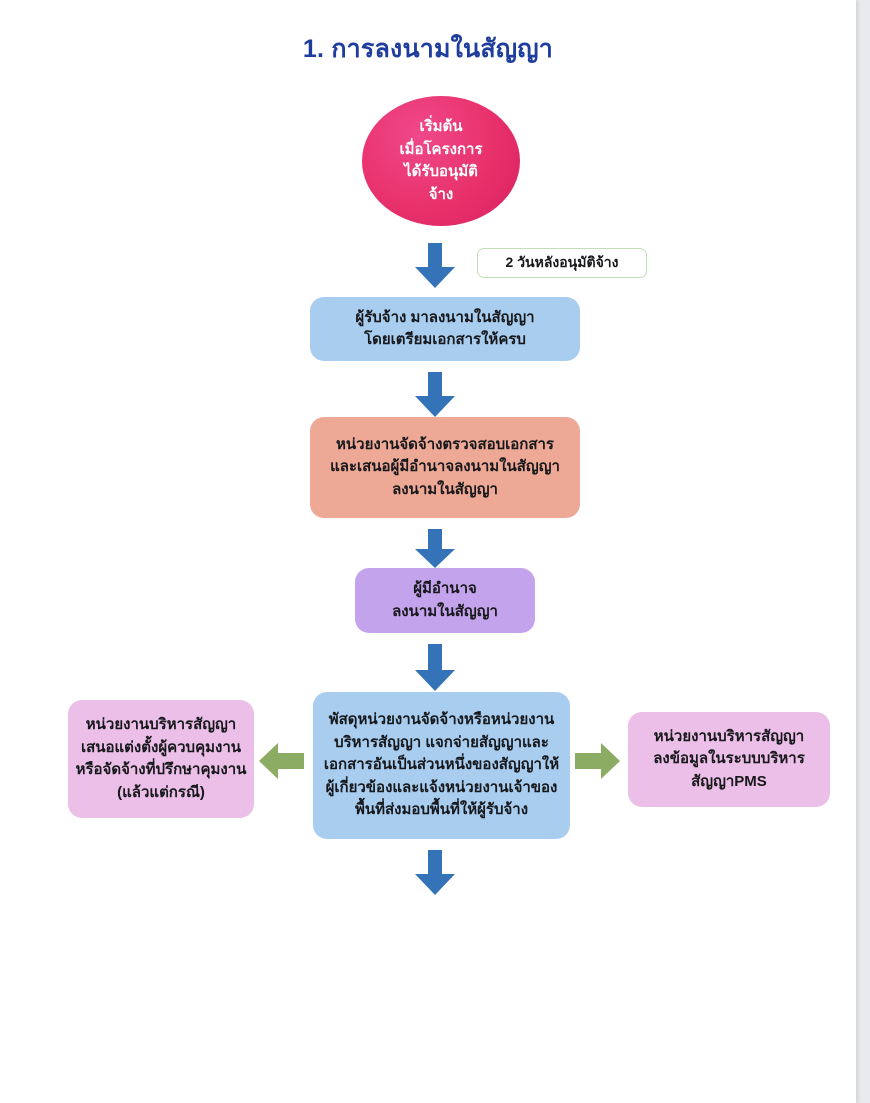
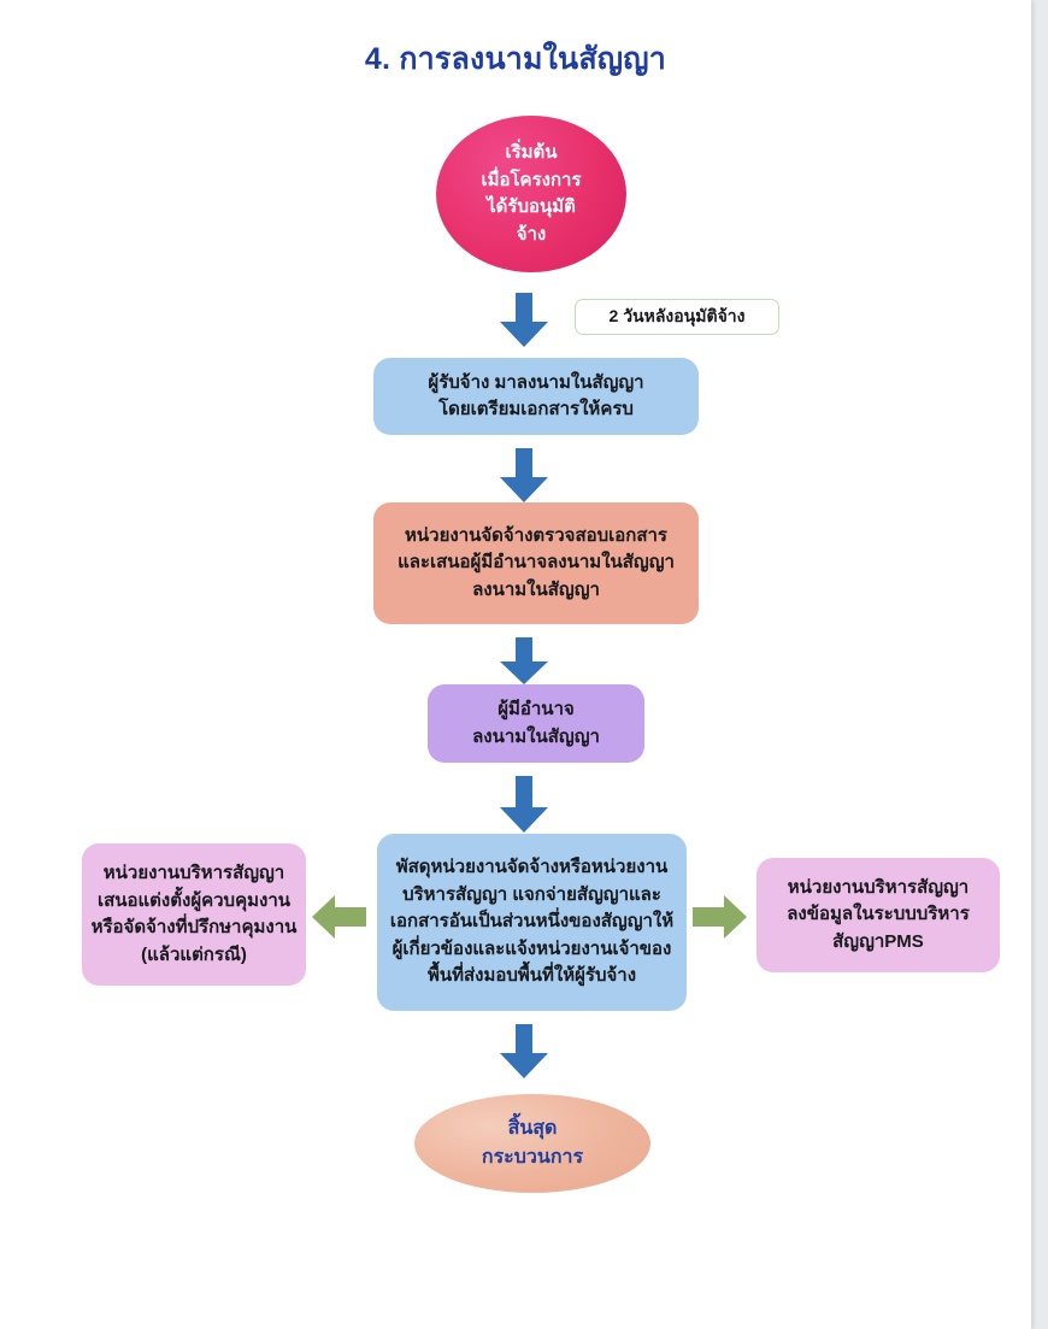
- 1. การลงนามในสัญญา
+ 4. การลงนามในสัญญา
  เริ่มต้น
  เมื่อโครงการ
  ได้รับอนุมัติ
  จ้าง
  2 วันหลังอนุมัติจ้าง
  ผู้รับจ้าง มาลงนามในสัญญา
  โดยเตรียมเอกสารให้ครบ
  หน่วยงานจัดจ้างตรวจสอบเอกสาร
  และเสนอผู้มีอำนาจลงนามในสัญญา
  ลงนามในสัญญา
  ผู้มีอำนาจ
  ลงนามในสัญญา
  พัสดุหน่วยงานจัดจ้างหรือหน่วยงาน
  บริหารสัญญา แจกจ่ายสัญญาและ
  เอกสารอันเป็นส่วนหนึ่งของสัญญาให้
  ผู้เกี่ยวข้องและแจ้งหน่วยงานเจ้าของ
  พื้นที่ส่งมอบพื้นที่ให้ผู้รับจ้าง
  หน่วยงานบริหารสัญญา
  เสนอแต่งตั้งผู้ควบคุมงาน
  หรือจัดจ้างที่ปรึกษาคุมงาน
  (แล้วแต่กรณี)
  หน่วยงานบริหารสัญญา
  ลงข้อมูลในระบบบริหาร
  สัญญาPMS
+ สิ้นสุด
+ กระบวนการ
